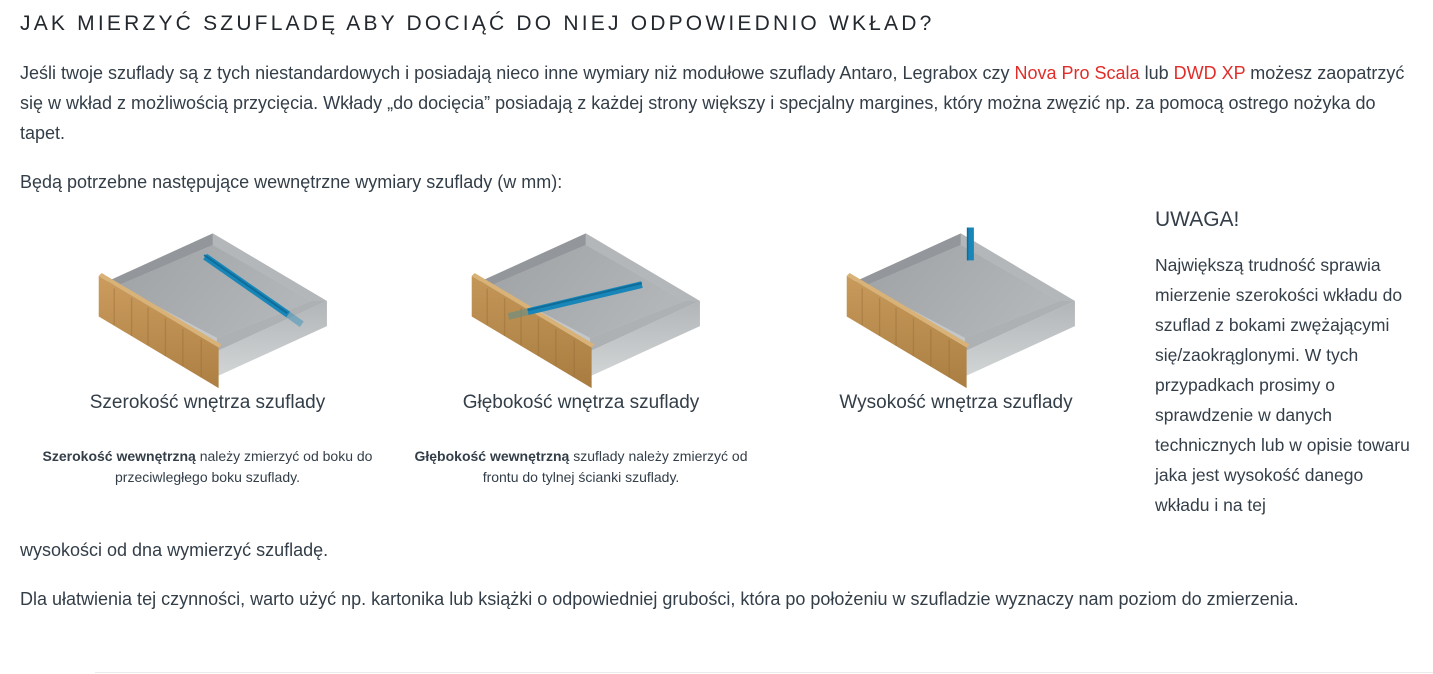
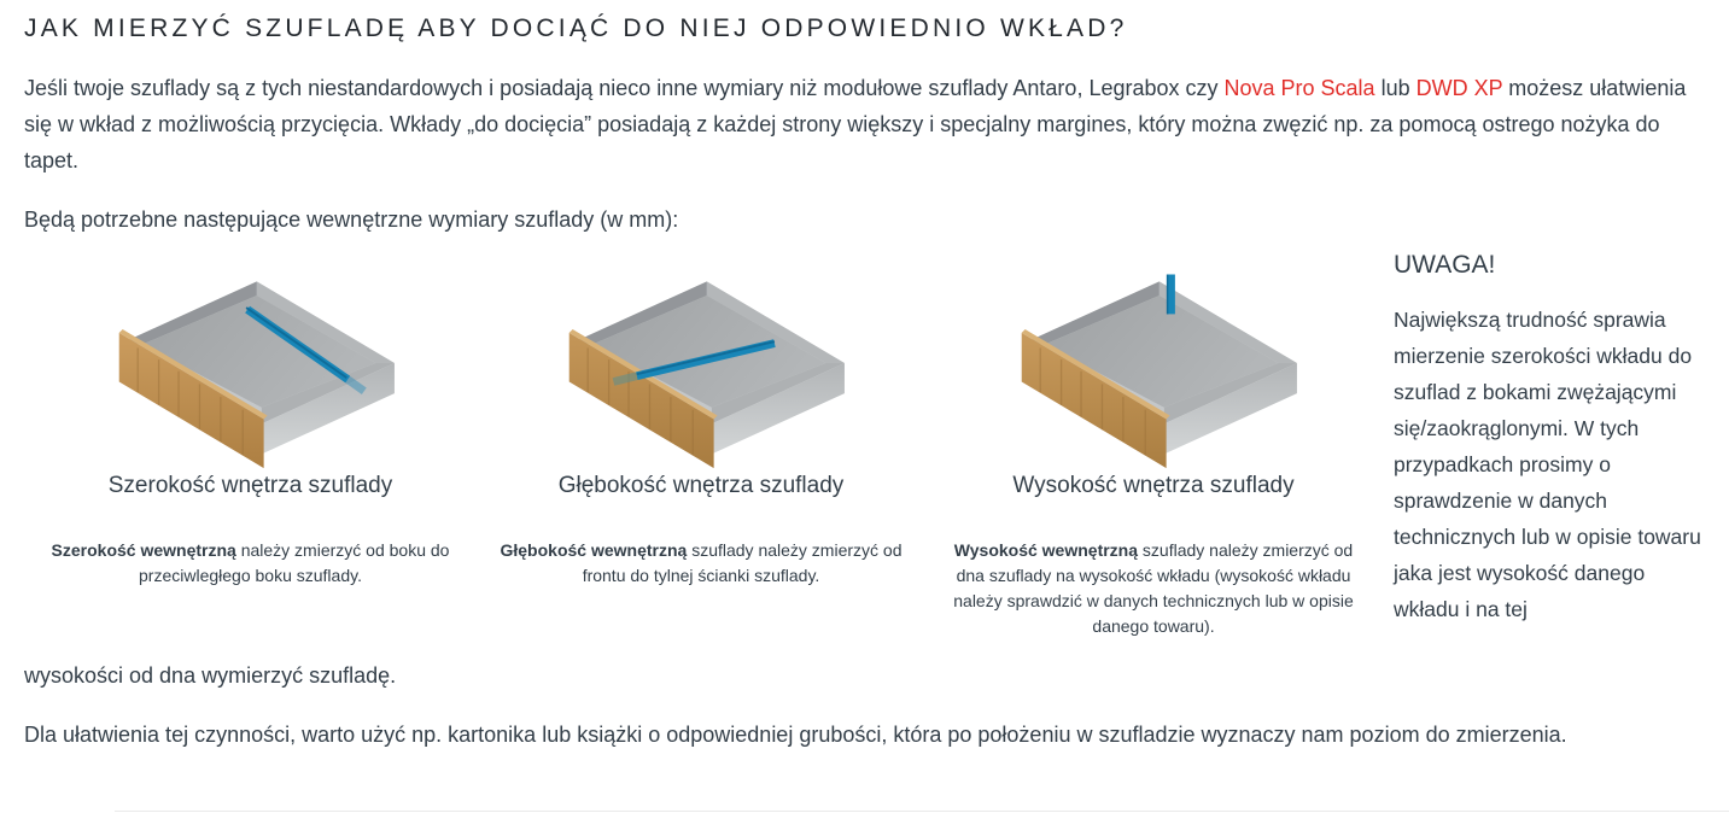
  JAK MIERZYĆ SZUFLADĘ ABY DOCIĄĆ DO NIEJ ODPOWIEDNIO WKŁAD?
- Jeśli twoje szuflady są z tych niestandardowych i posiadają nieco inne wymiary niż modułowe szuflady Antaro, Legrabox czy Nova Pro Scala lub DWD XP możesz zaopatrzyć się w wkład z możliwością przycięcia. Wkłady „do docięcia” posiadają z każdej strony większy i specjalny margines, który można zwęzić np. za pomocą ostrego nożyka do tapet.
+ Jeśli twoje szuflady są z tych niestandardowych i posiadają nieco inne wymiary niż modułowe szuflady Antaro, Legrabox czy Nova Pro Scala lub DWD XP możesz ułatwienia się w wkład z możliwością przycięcia. Wkłady „do docięcia” posiadają z każdej strony większy i specjalny margines, który można zwęzić np. za pomocą ostrego nożyka do tapet.
  Będą potrzebne następujące wewnętrzne wymiary szuflady (w mm):
  Szerokość wnętrza szuflady
  Szerokość wewnętrzną należy zmierzyć od boku do przeciwległego boku szuflady.
  Głębokość wnętrza szuflady
  Głębokość wewnętrzną szuflady należy zmierzyć od frontu do tylnej ścianki szuflady.
  Wysokość wnętrza szuflady
+ Wysokość wewnętrzną szuflady należy zmierzyć od dna szuflady na wysokość wkładu (wysokość wkładu należy sprawdzić w danych technicznych lub w opisie danego towaru).
  UWAGA!
  Największą trudność sprawia mierzenie szerokości wkładu do szuflad z bokami zwężającymi się/zaokrąglonymi. W tych przypadkach prosimy o sprawdzenie w danych technicznych lub w opisie towaru jaka jest wysokość danego wkładu i na tej
  wysokości od dna wymierzyć szufladę.
  Dla ułatwienia tej czynności, warto użyć np. kartonika lub książki o odpowiedniej grubości, która po położeniu w szufladzie wyznaczy nam poziom do zmierzenia.
